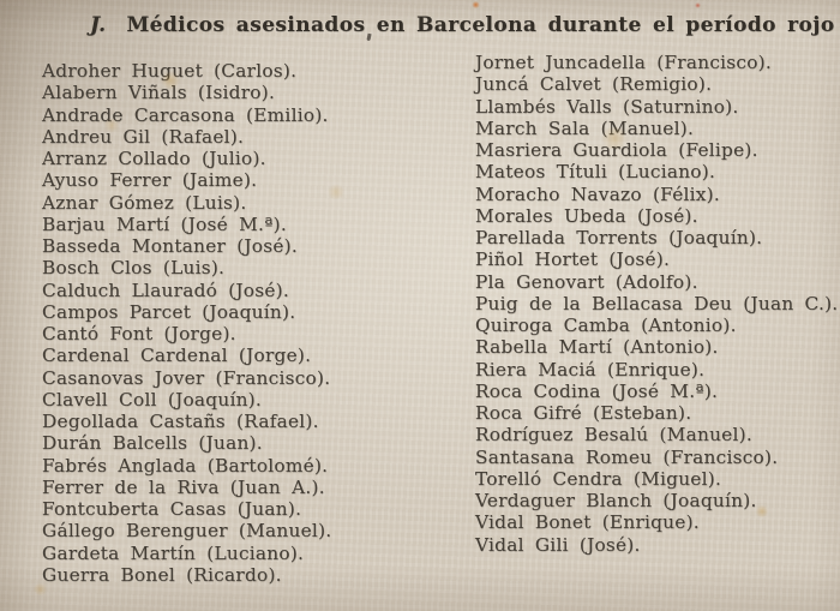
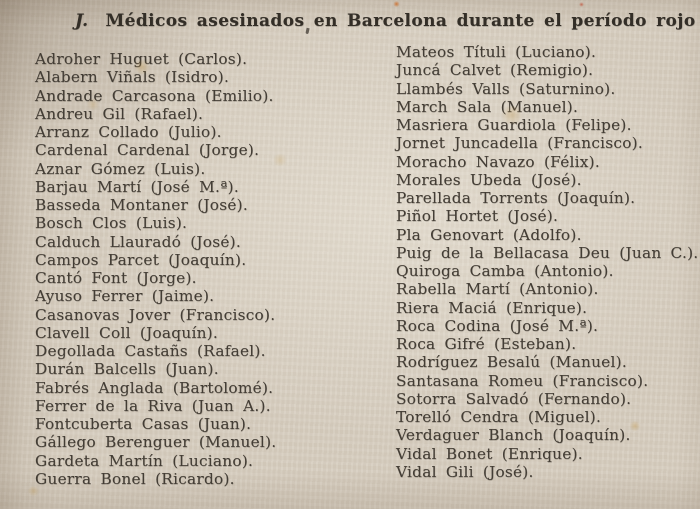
  J. Médicos asesinados en Barcelona durante el período rojo
  Adroher Huguet (Carlos).
  Alabern Viñals (Isidro).
  Andrade Carcasona (Emilio).
  Andreu Gil (Rafael).
  Arranz Collado (Julio).
- Ayuso Ferrer (Jaime).
+ Cardenal Cardenal (Jorge).
  Aznar Gómez (Luis).
  Barjau Martí (José M.ª).
  Basseda Montaner (José).
  Bosch Clos (Luis).
  Calduch Llauradó (José).
  Campos Parcet (Joaquín).
  Cantó Font (Jorge).
- Cardenal Cardenal (Jorge).
+ Ayuso Ferrer (Jaime).
  Casanovas Jover (Francisco).
  Clavell Coll (Joaquín).
  Degollada Castañs (Rafael).
  Durán Balcells (Juan).
  Fabrés Anglada (Bartolomé).
  Ferrer de la Riva (Juan A.).
  Fontcuberta Casas (Juan).
  Gállego Berenguer (Manuel).
  Gardeta Martín (Luciano).
  Guerra Bonel (Ricardo).
- Jornet Juncadella (Francisco).
+ Mateos Títuli (Luciano).
  Juncá Calvet (Remigio).
  Llambés Valls (Saturnino).
  March Sala (anuel).
  Masriera Guardiola (Felipe).
- Mateos Títuli (Luciano).
+ Jornet Juncadella (Francisco).
  Moracho Navazo (Félix).
  Morales Ubeda (José).
  Parellada Torrents (Joaquín).
  Piñol Hortet (José).
  Pla Genovart (Adolfo).
  Puig de la Bellacasa Deu (Juan C.).
  Quiroga Camba (Antonio).
  Rabella Martí (Antonio).
  Riera Maciá (Enrique).
  Roca Codina (José M.ª).
  Roca Gifré (Esteban).
  Rodríguez Besalú (Manuel).
  Santasana Romeu (Francisco).
+ Sotorra Salvadó (Fernando).
  Torelló Cendra (Miguel).
  Verdaguer Blanch (Joaquín).
  Vidal Bonet (Enrique).
  Vidal Gili (José).
